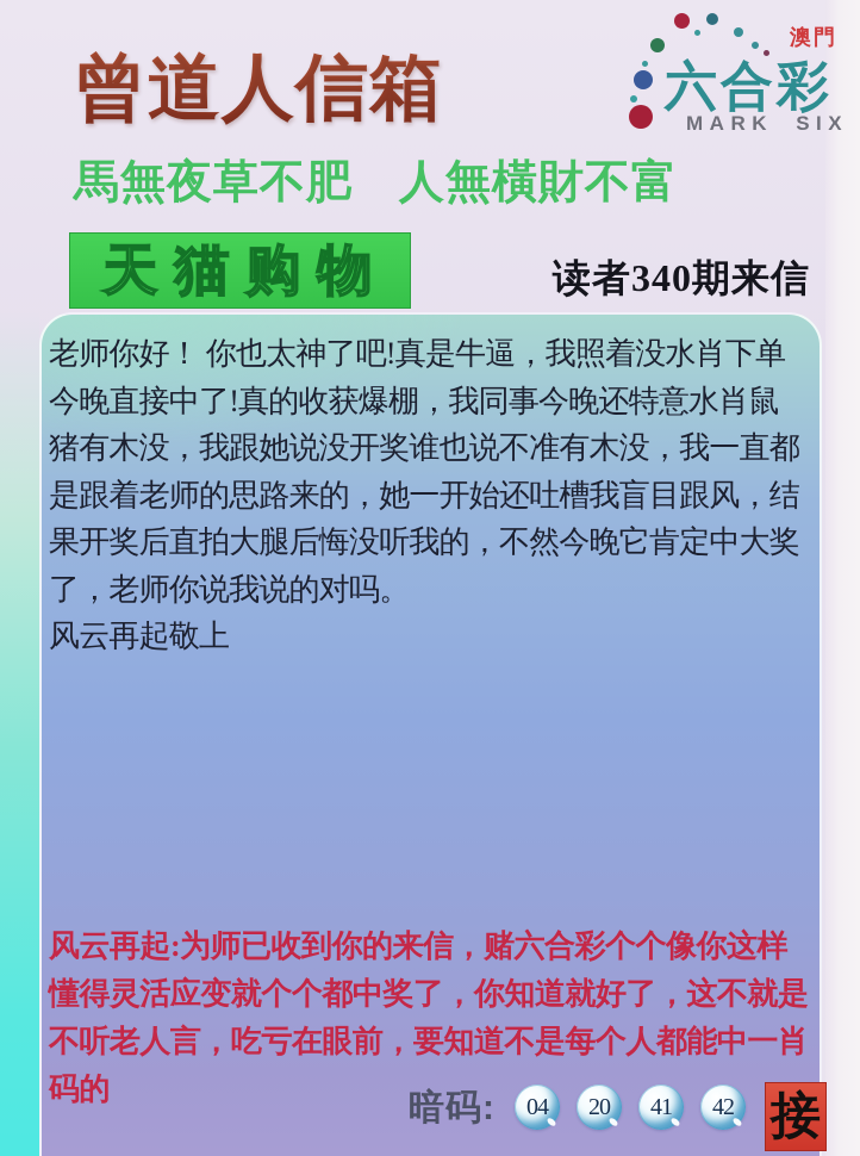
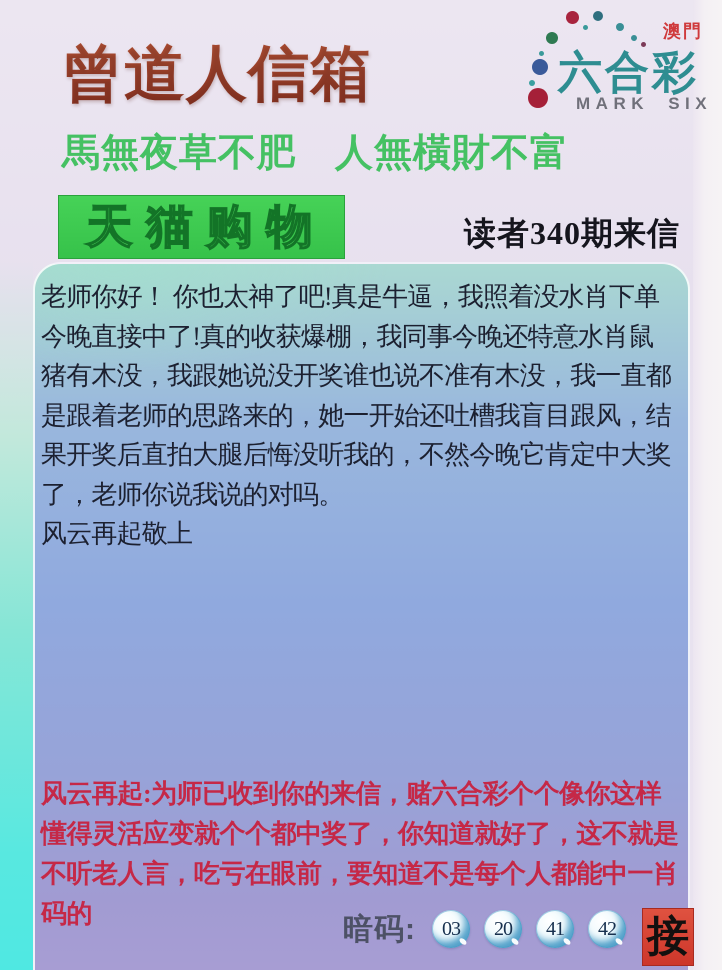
  曾道人信箱
  澳門
  六合彩
  MARK SIX
  馬無夜草不肥 人無橫財不富
  天猫购物
  读者340期来信
  老师你好！ 你也太神了吧!真是牛逼，我照着没水肖下单
  今晚直接中了!真的收获爆棚，我同事今晚还特意水肖鼠
  猪有木没，我跟她说没开奖谁也说不准有木没，我一直都
  是跟着老师的思路来的，她一开始还吐槽我盲目跟风，结
  果开奖后直拍大腿后悔没听我的，不然今晚它肯定中大奖
  了，老师你说我说的对吗。
  风云再起敬上
  风云再起:为师已收到你的来信，赌六合彩个个像你这样
  懂得灵活应变就个个都中奖了，你知道就好了，这不就是
  不听老人言，吃亏在眼前，要知道不是每个人都能中一肖
  码的
  暗码:
- 04
+ 03
  20
  41
  42
  接
